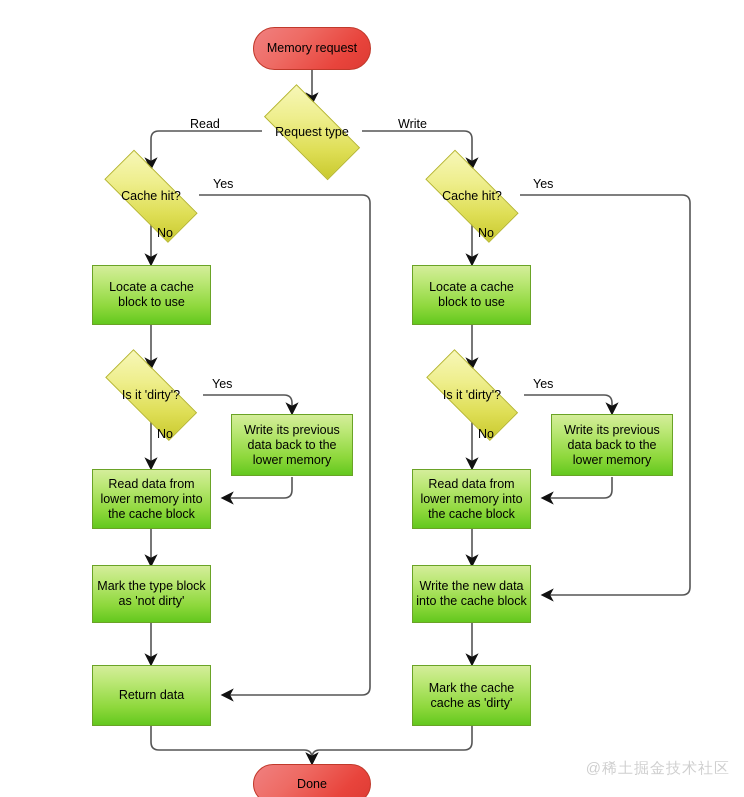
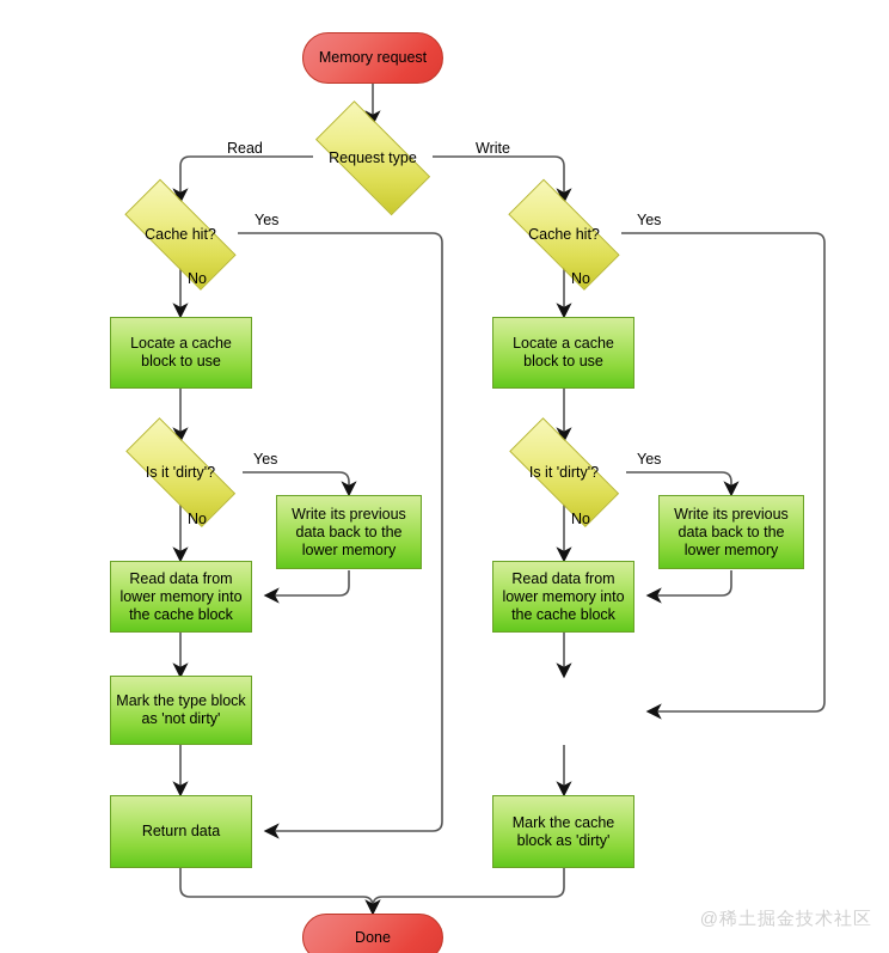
  Memory request
  Request type
  Cache hit?
  Locate a cache block to use
  Is it 'dirty'?
  Write its previous data back to the lower memory
  Read data from lower memory into the cache block
  Mark the type block as 'not dirty'
  Return data
  Cache hit?
  Locate a cache block to use
  Is it 'dirty'?
  Write its previous data back to the lower memory
  Read data from lower memory into the cache block
- Write the new data into the cache block
- Mark the cache cache as 'dirty'
+ Mark the cache block as 'dirty'
  Done
  Read
  Write
  Yes
  No
  Yes
  No
  Yes
  No
  Yes
  No
  @稀土掘金技术社区
